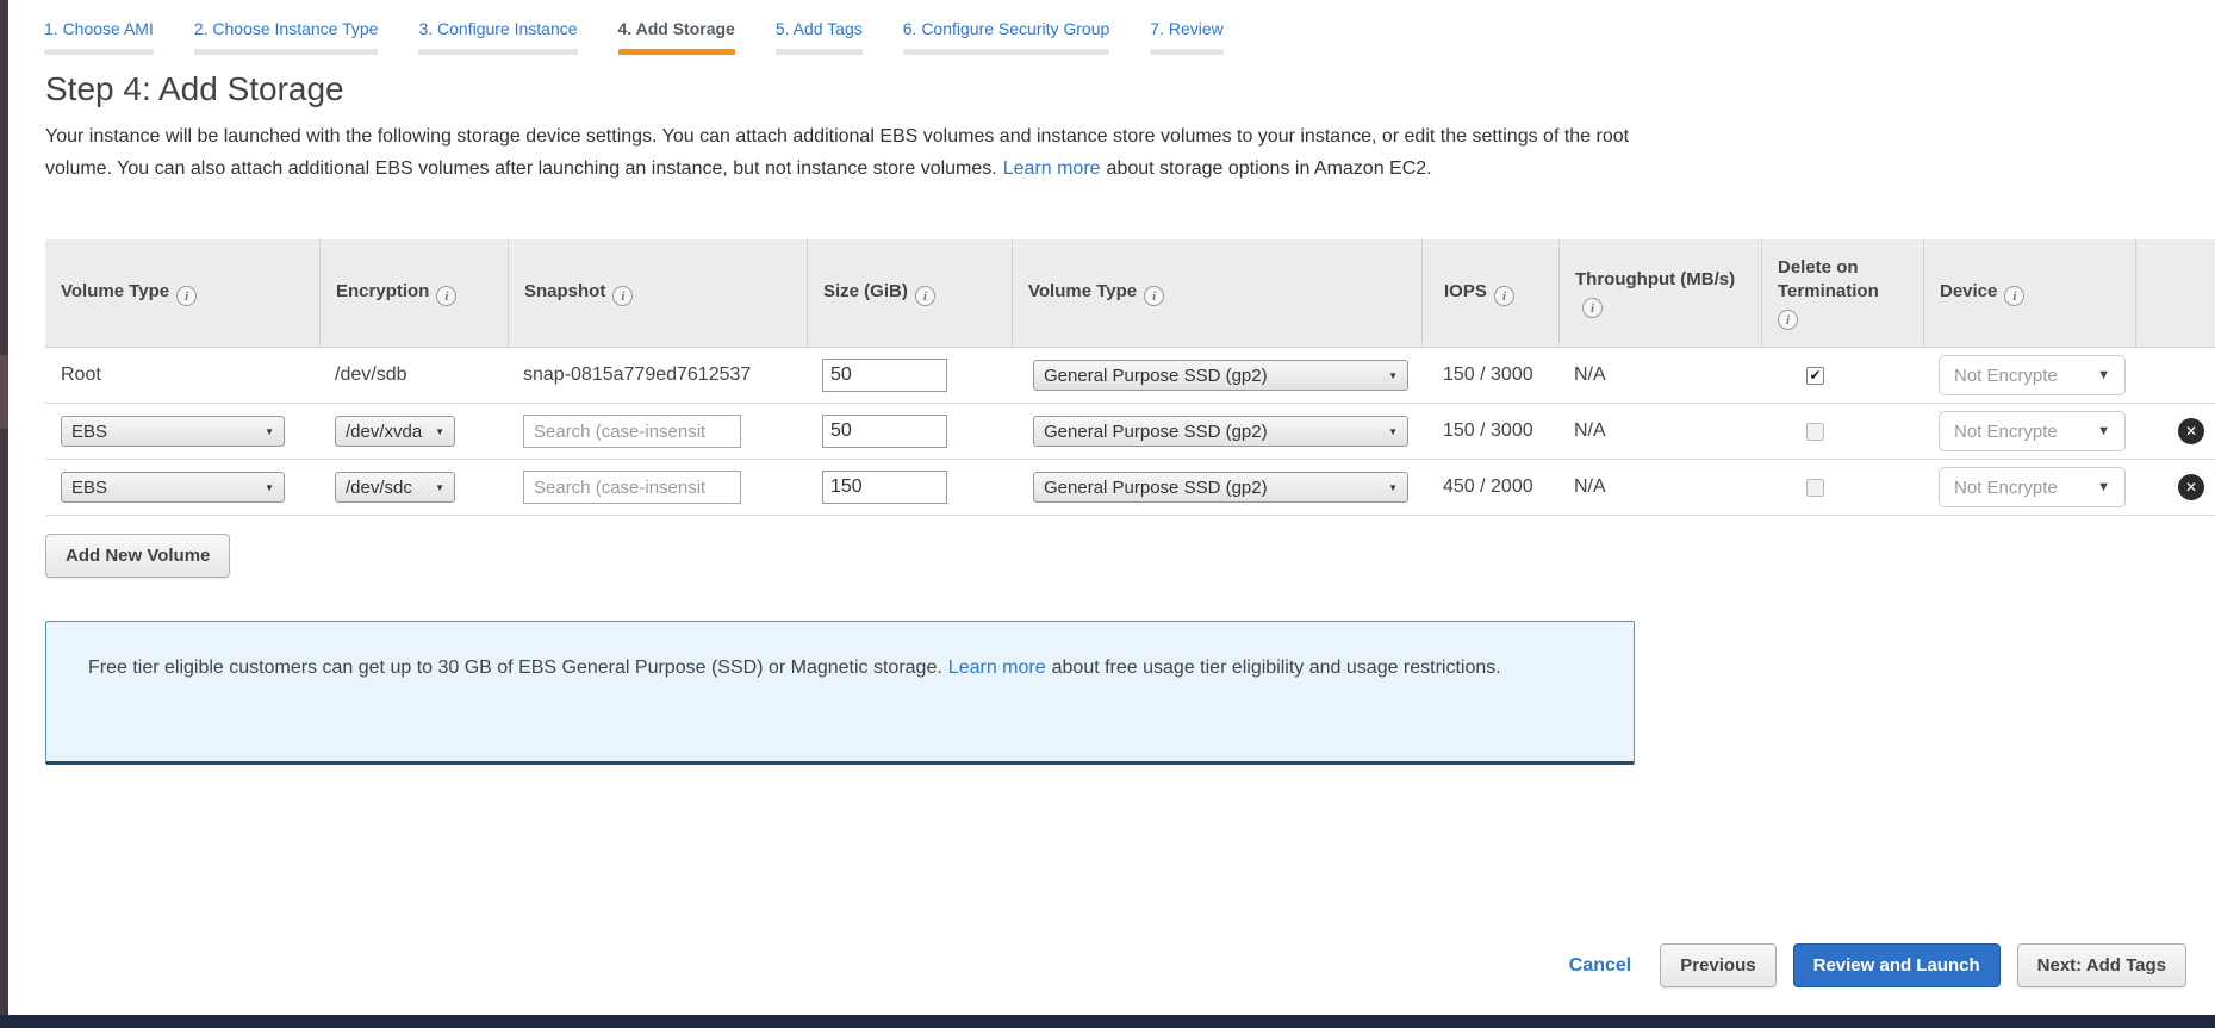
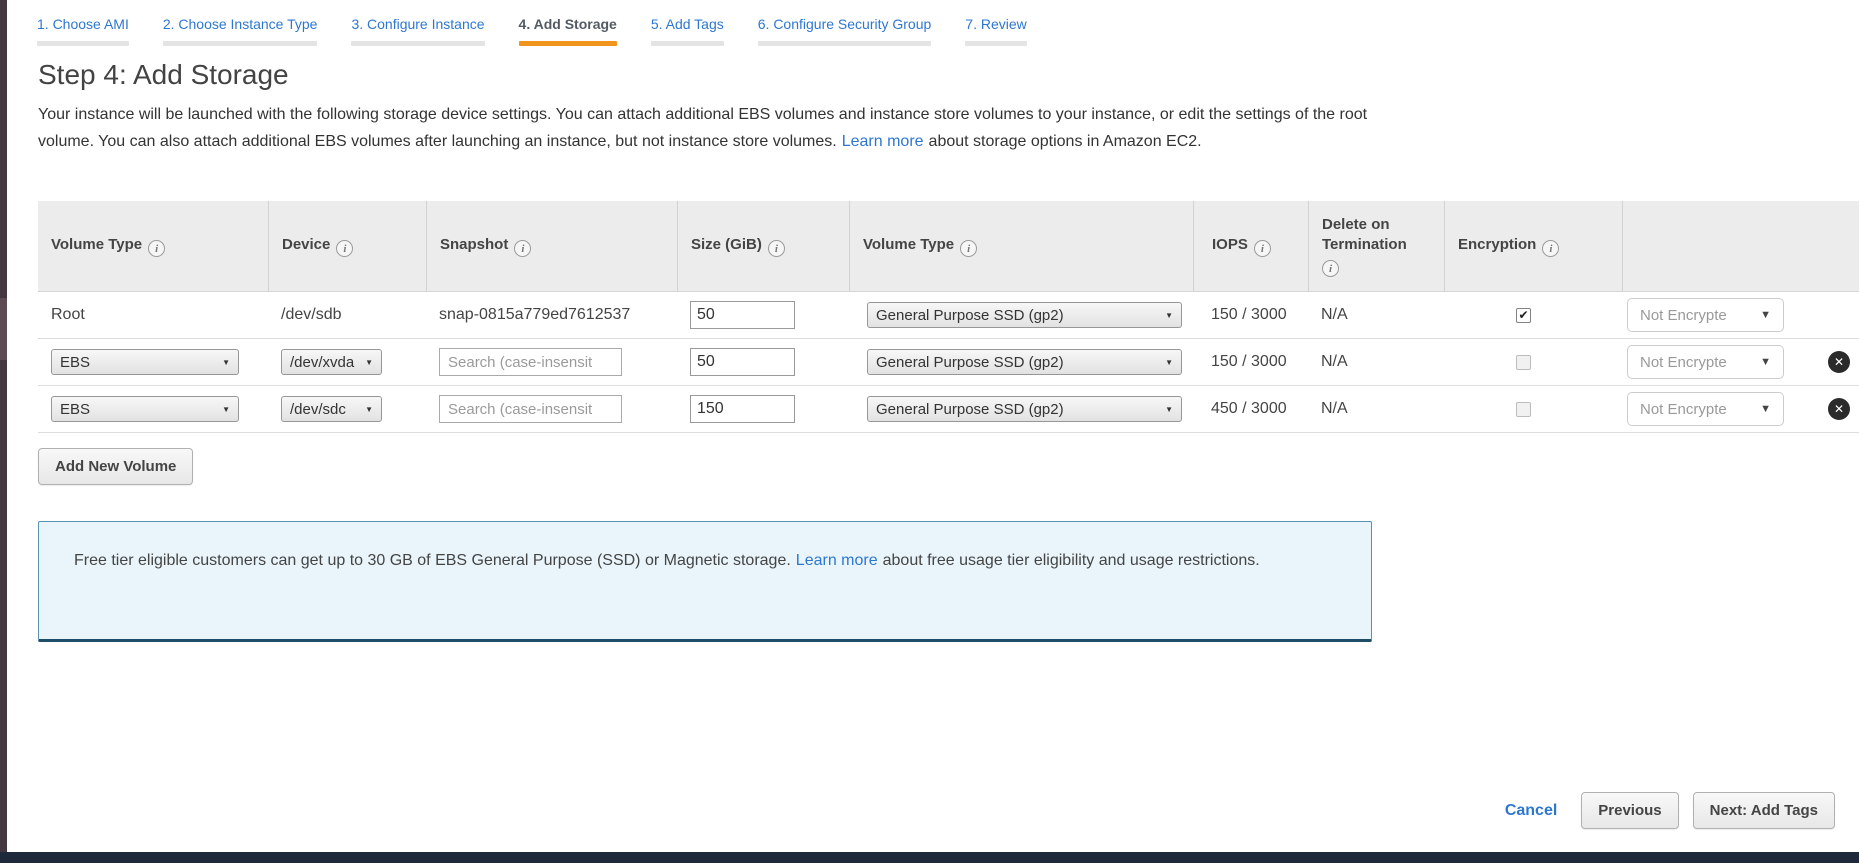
  1. Choose AMI
  2. Choose Instance Type
  3. Configure Instance
  4. Add Storage
  5. Add Tags
  6. Configure Security Group
  7. Review
  Step 4: Add Storage
  Your instance will be launched with the following storage device settings. You can attach additional EBS volumes and instance store volumes to your instance, or edit the settings of the root volume. You can also attach additional EBS volumes after launching an instance, but not instance store volumes. Learn more about storage options in Amazon EC2.
  Volume Type i
- Encryption i
+ Device i
  Snapshot i
  Size (GiB) i
  Volume Type i
  IOPS i
- Throughput (MB/s)i
  Delete on Termination
  i
- Device i
+ Encryption i
  Root
  /dev/sdb
  snap-0815a779ed7612537
  50
  General Purpose SSD (gp2)
  ▼
  150 / 3000
  N/A
  ✔
  Not Encrypte
  ▼
  EBS
  ▼
  /dev/xvda
  ▼
  Search (case-insensit
  50
  General Purpose SSD (gp2)
  ▼
  150 / 3000
  N/A
  Not Encrypte
  ▼
  ✕
  EBS
  ▼
  /dev/sdc
  ▼
  Search (case-insensit
  150
  General Purpose SSD (gp2)
  ▼
- 450 / 2000
+ 450 / 3000
  N/A
  Not Encrypte
  ▼
  ✕
  Add New Volume
  Free tier eligible customers can get up to 30 GB of EBS General Purpose (SSD) or Magnetic storage. Learn more about free usage tier eligibility and usage restrictions.
  Cancel
  Previous
- Review and Launch
  Next: Add Tags
